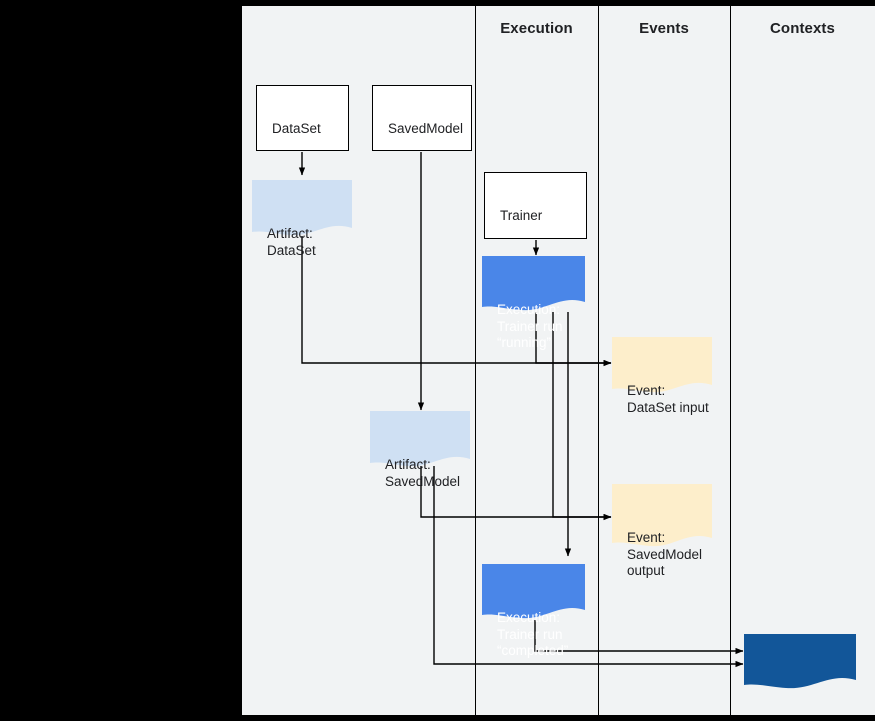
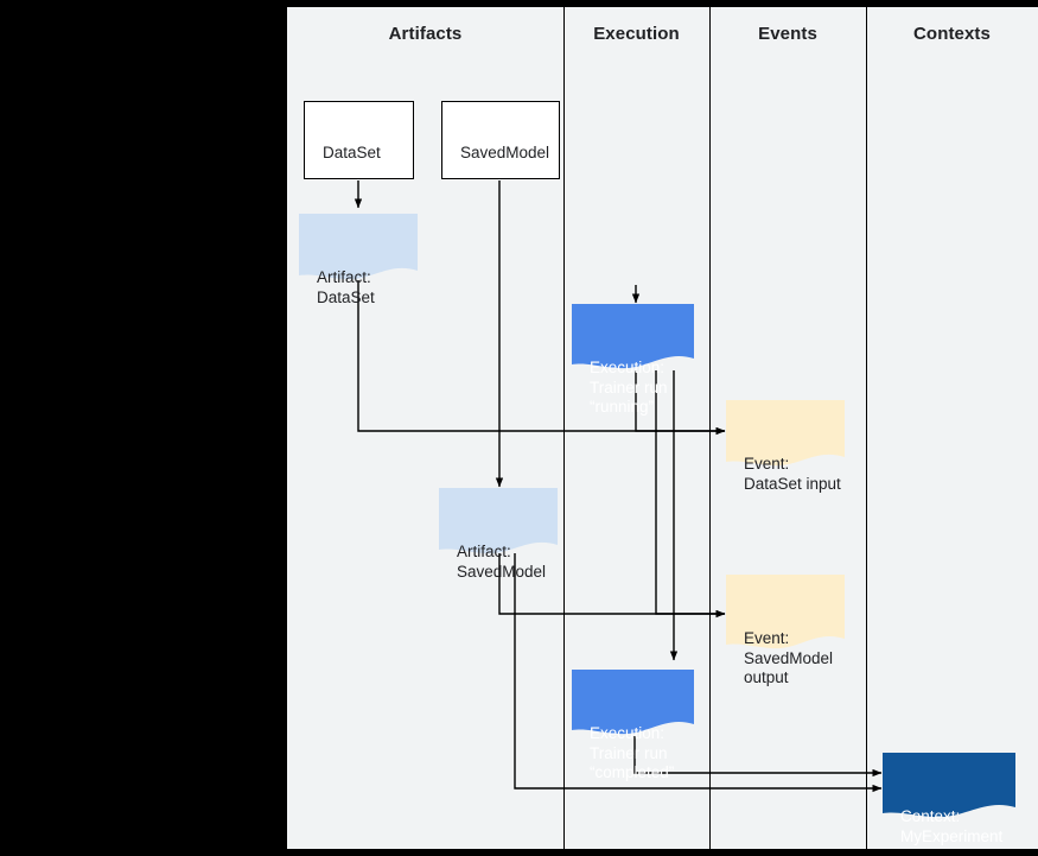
+ Artifacts
  Execution
  Events
  Contexts
  DataSet
  SavedModel
- Trainer
  Artifact:
  DataSet
  Artifact:
  SavedModel
  Execution:
  Trainer run
  “running”
  Execution:
  Trainer run
  “completed”
  Event:
  DataSet input
  Event:
  SavedModel
  output
+ Context:
